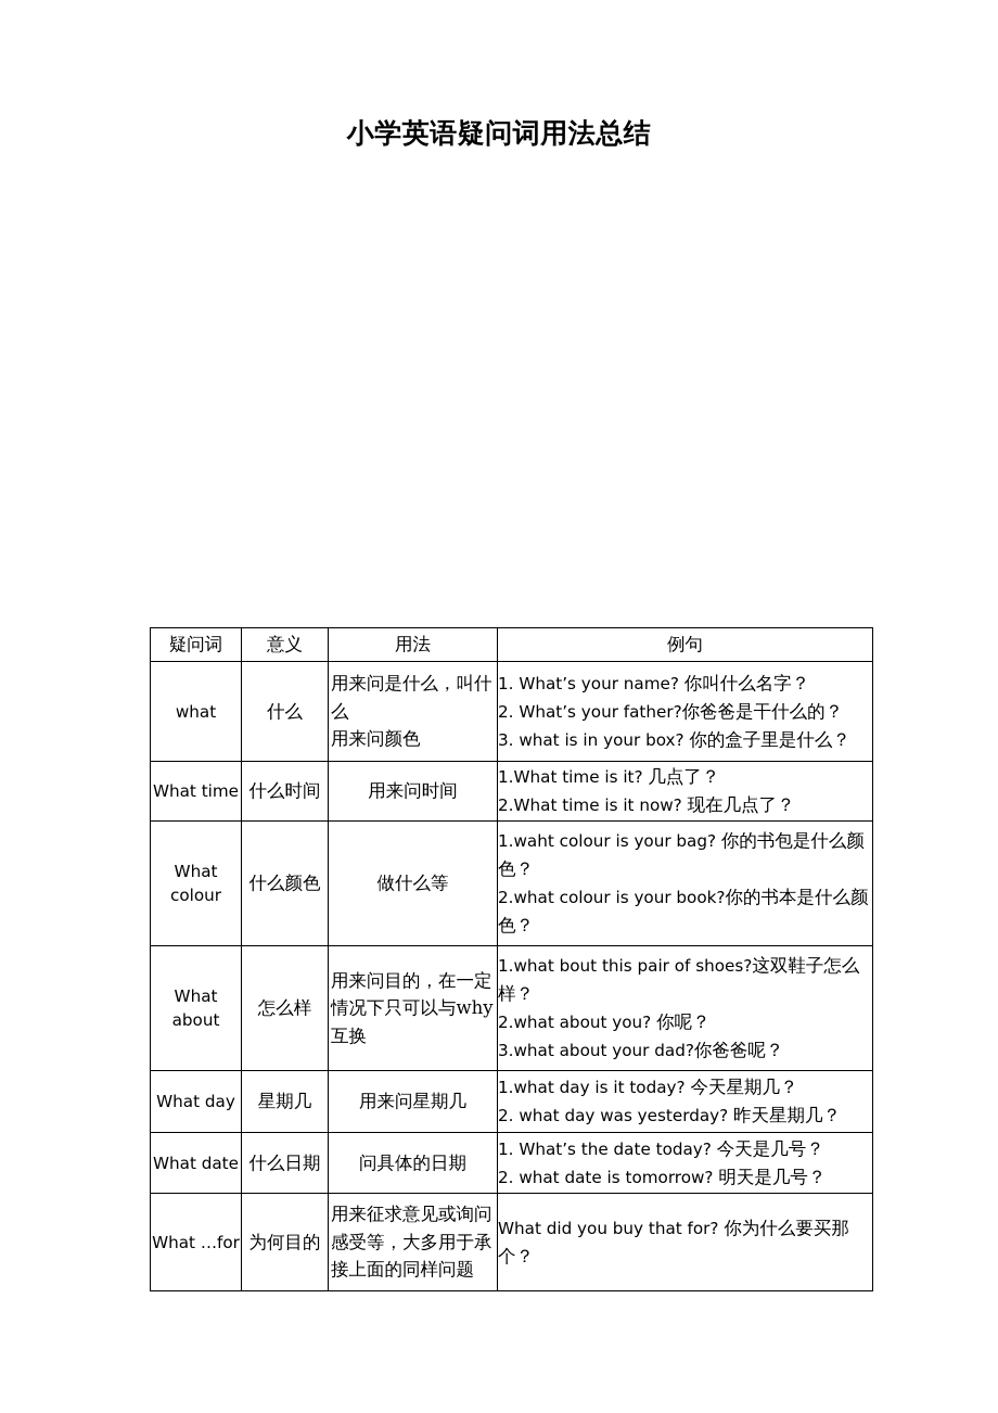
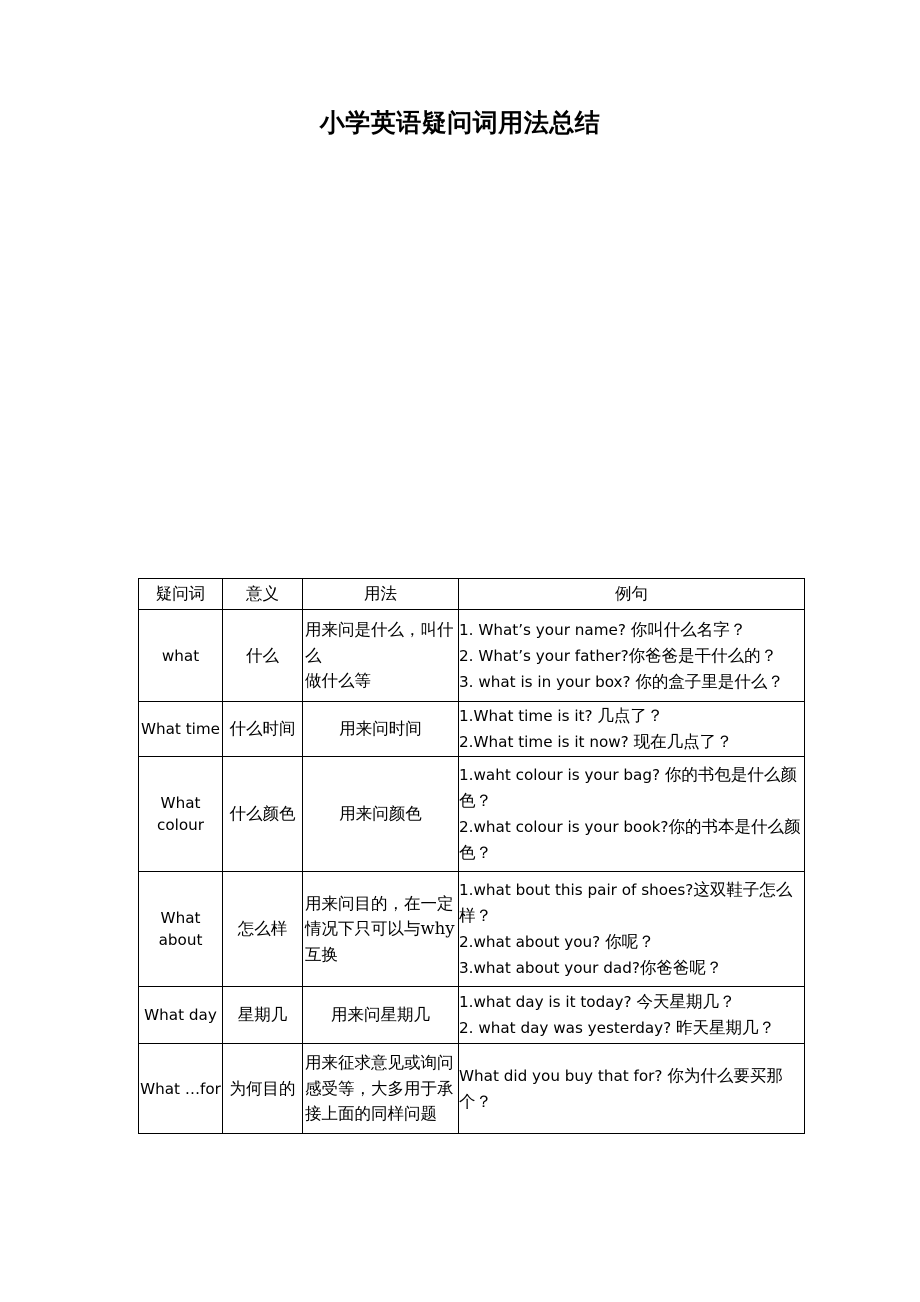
  小学英语疑问词用法总结
  疑问词	意义	用法	例句
- what	什么	用来问是什么，叫什么用来问颜色	1. What’s your name? 你叫什么名字？2. What’s your father?你爸爸是干什么的？3. what is in your box? 你的盒子里是什么？
+ what	什么	用来问是什么，叫什么做什么等	1. What’s your name? 你叫什么名字？2. What’s your father?你爸爸是干什么的？3. what is in your box? 你的盒子里是什么？
  What time	什么时间	用来问时间	1.What time is it? 几点了？2.What time is it now? 现在几点了？
- What colour	什么颜色	做什么等	1.waht colour is your bag? 你的书包是什么颜色？2.what colour is your book?你的书本是什么颜色？
+ What colour	什么颜色	用来问颜色	1.waht colour is your bag? 你的书包是什么颜色？2.what colour is your book?你的书本是什么颜色？
  What about	怎么样	用来问目的，在一定情况下只可以与why 互换	1.what bout this pair of shoes?这双鞋子怎么样？2.what about you? 你呢？3.what about your dad?你爸爸呢？
  What day	星期几	用来问星期几	1.what day is it today? 今天星期几？2. what day was yesterday? 昨天星期几？
- What date	什么日期	问具体的日期	1. What’s the date today? 今天是几号？2. what date is tomorrow? 明天是几号？
  What …for	为何目的	用来征求意见或询问感受等，大多用于承接上面的同样问题	What did you buy that for? 你为什么要买那个？
